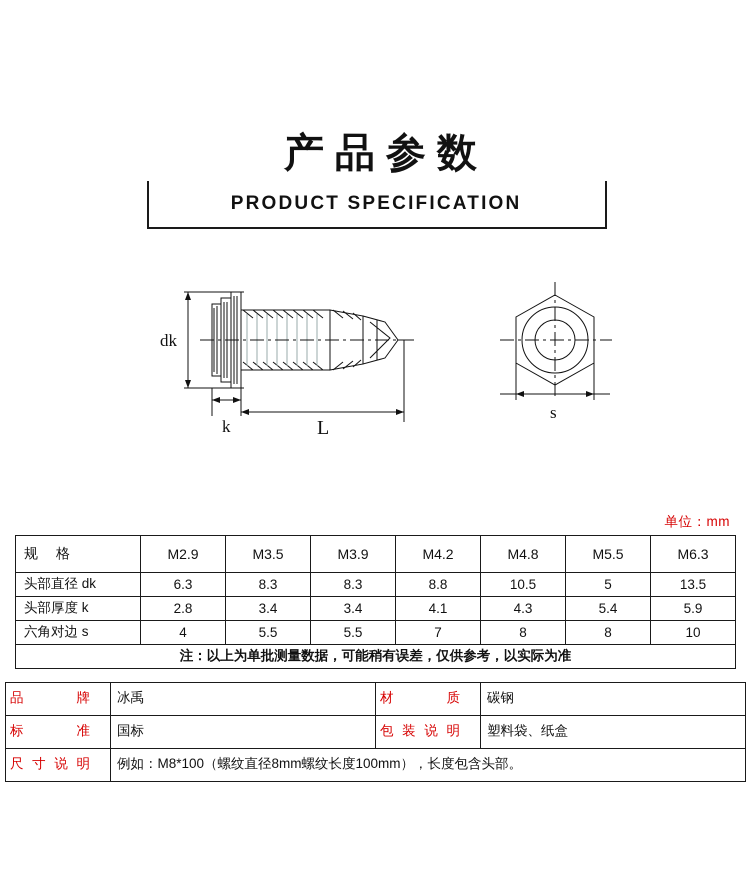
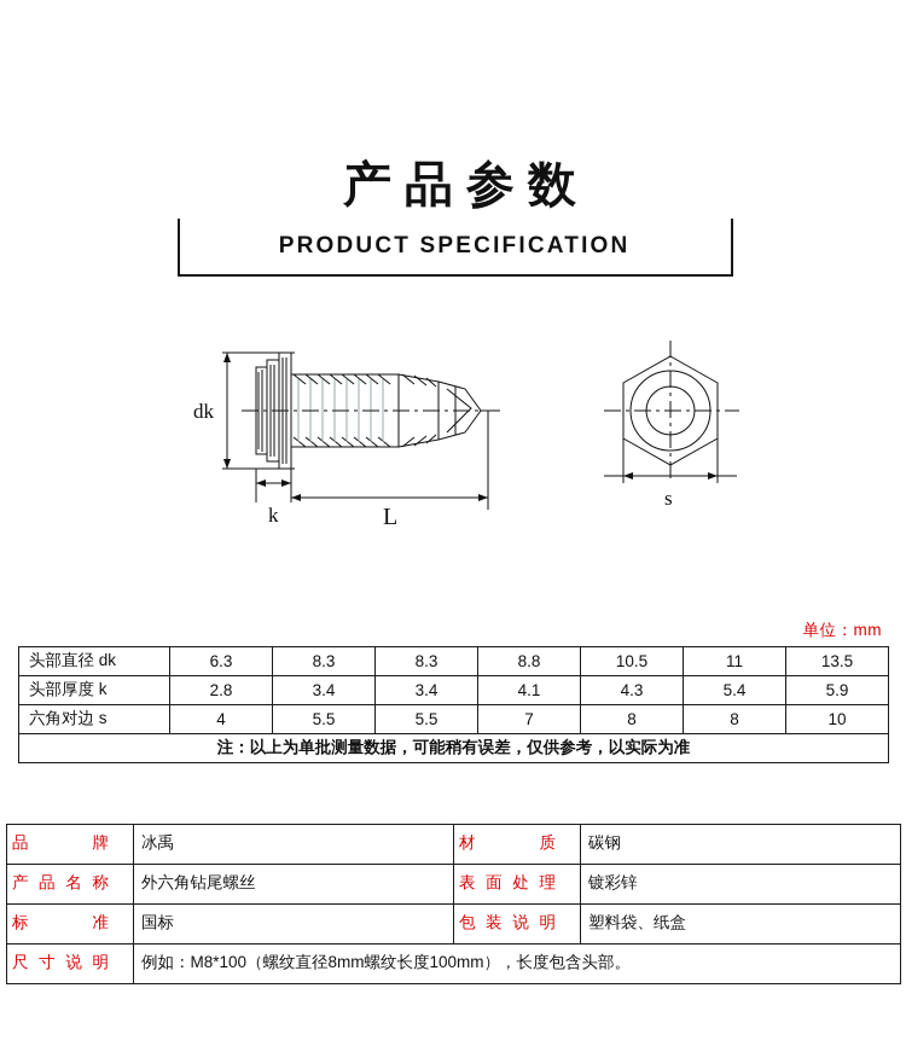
  产品参数
  PRODUCT SPECIFICATION
  dk
  k
  L
  s
  单位：mm
- 规 格	M2.9	M3.5	M3.9	M4.2	M4.8	M5.5	M6.3
- 头部直径 dk	6.3	8.3	8.3	8.8	10.5	5	13.5
+ 头部直径 dk	6.3	8.3	8.3	8.8	10.5	11	13.5
  头部厚度 k	2.8	3.4	3.4	4.1	4.3	5.4	5.9
  六角对边 s	4	5.5	5.5	7	8	8	10
  注：以上为单批测量数据，可能稍有误差，仅供参考，以实际为准
  品 牌	冰禹	材 质	碳钢
+ 产品名称	外六角钻尾螺丝	表面处理	镀彩锌
  标 准	国标	包装说明	塑料袋、纸盒
  尺寸说明	例如：M8*100（螺纹直径8mm螺纹长度100mm），长度包含头部。
